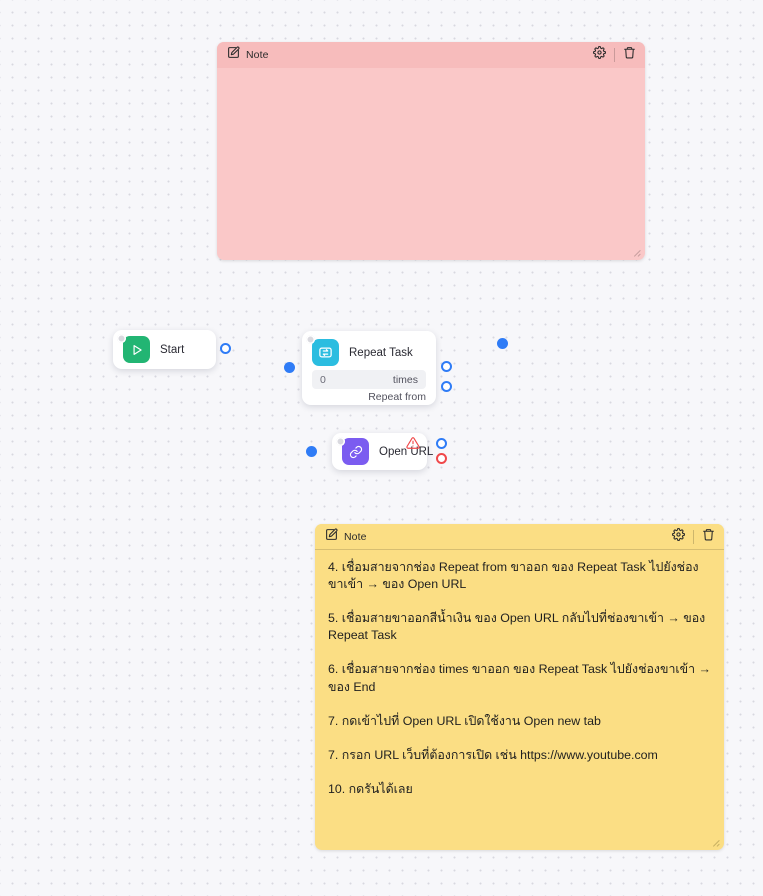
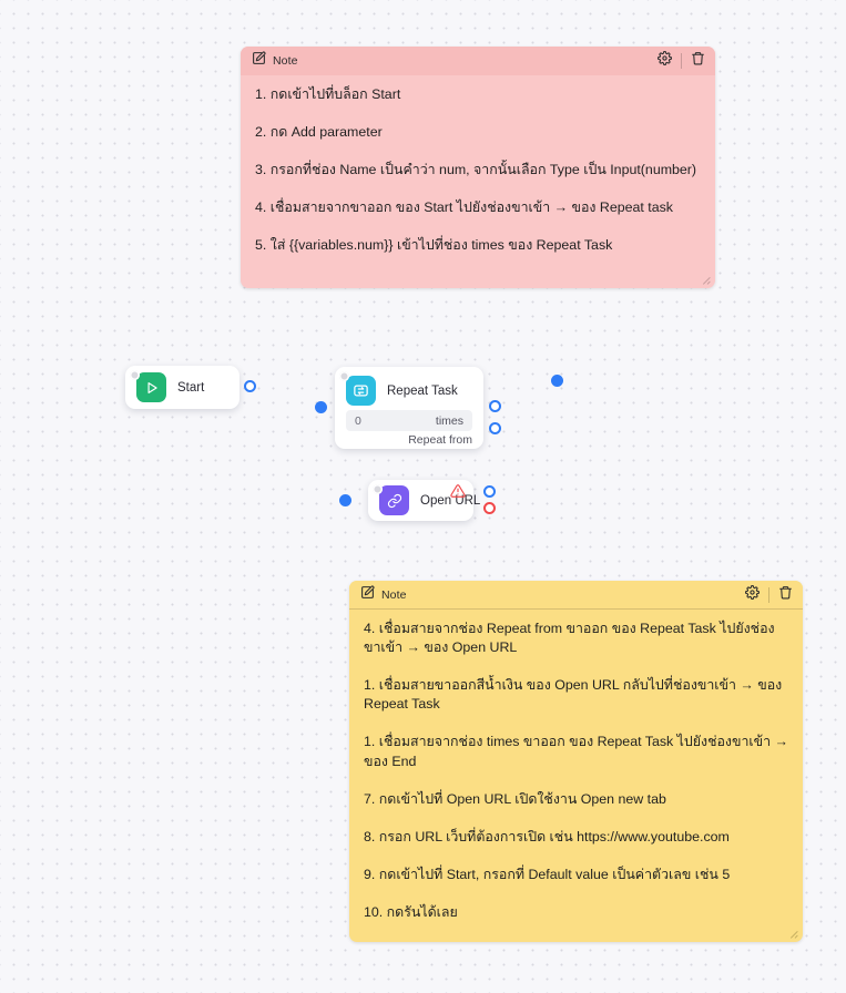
  Note
+ 1. กดเข้าไปที่บล็อก Start
+ 2. กด Add parameter
+ 3. กรอกที่ช่อง Name เป็นคำว่า num, จากนั้นเลือก Type เป็น Input(number)
+ 4. เชื่อมสายจากขาออก ของ Start ไปยังช่องขาเข้า → ของ Repeat task
+ 5. ใส่ {{variables.num}} เข้าไปที่ช่อง times ของ Repeat Task
  Note
  4. เชื่อมสายจากช่อง Repeat from ขาออก ของ Repeat Task ไปยังช่องขาเข้า → ของ Open URL
- 5. เชื่อมสายขาออกสีน้ำเงิน ของ Open URL กลับไปที่ช่องขาเข้า → ของ Repeat Task
+ 1. เชื่อมสายขาออกสีน้ำเงิน ของ Open URL กลับไปที่ช่องขาเข้า → ของ Repeat Task
- 6. เชื่อมสายจากช่อง times ขาออก ของ Repeat Task ไปยังช่องขาเข้า → ของ End
+ 1. เชื่อมสายจากช่อง times ขาออก ของ Repeat Task ไปยังช่องขาเข้า → ของ End
  7. กดเข้าไปที่ Open URL เปิดใช้งาน Open new tab
- 7. กรอก URL เว็บที่ต้องการเปิด เช่น https://www.youtube.com
+ 8. กรอก URL เว็บที่ต้องการเปิด เช่น https://www.youtube.com
+ 9. กดเข้าไปที่ Start, กรอกที่ Default value เป็นค่าตัวเลข เช่น 5
  10. กดรันได้เลย
  Start
  Repeat Task
  0
  times
  Repeat from
  Open URL
